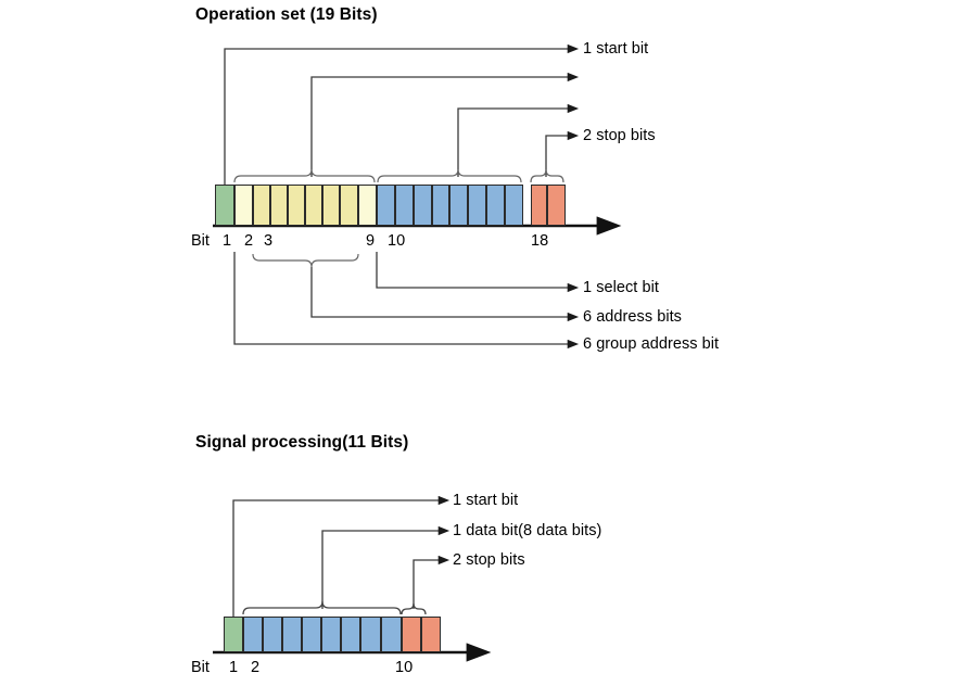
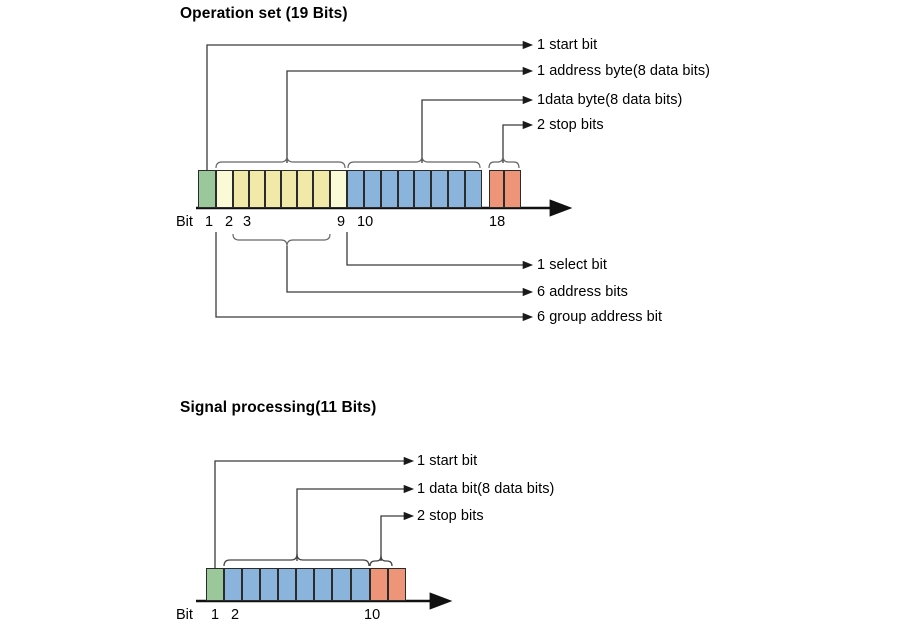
  Operation set (19 Bits)
  Signal processing(11 Bits)
  Bit
  1
  2
  3
  9
  10
  18
  1 start bit
+ 1 address byte(8 data bits)
+ 1data byte(8 data bits)
  2 stop bits
  1 select bit
  6 address bits
  6 group address bit
  Bit
  1
  2
  10
  1 start bit
  1 data bit(8 data bits)
  2 stop bits
